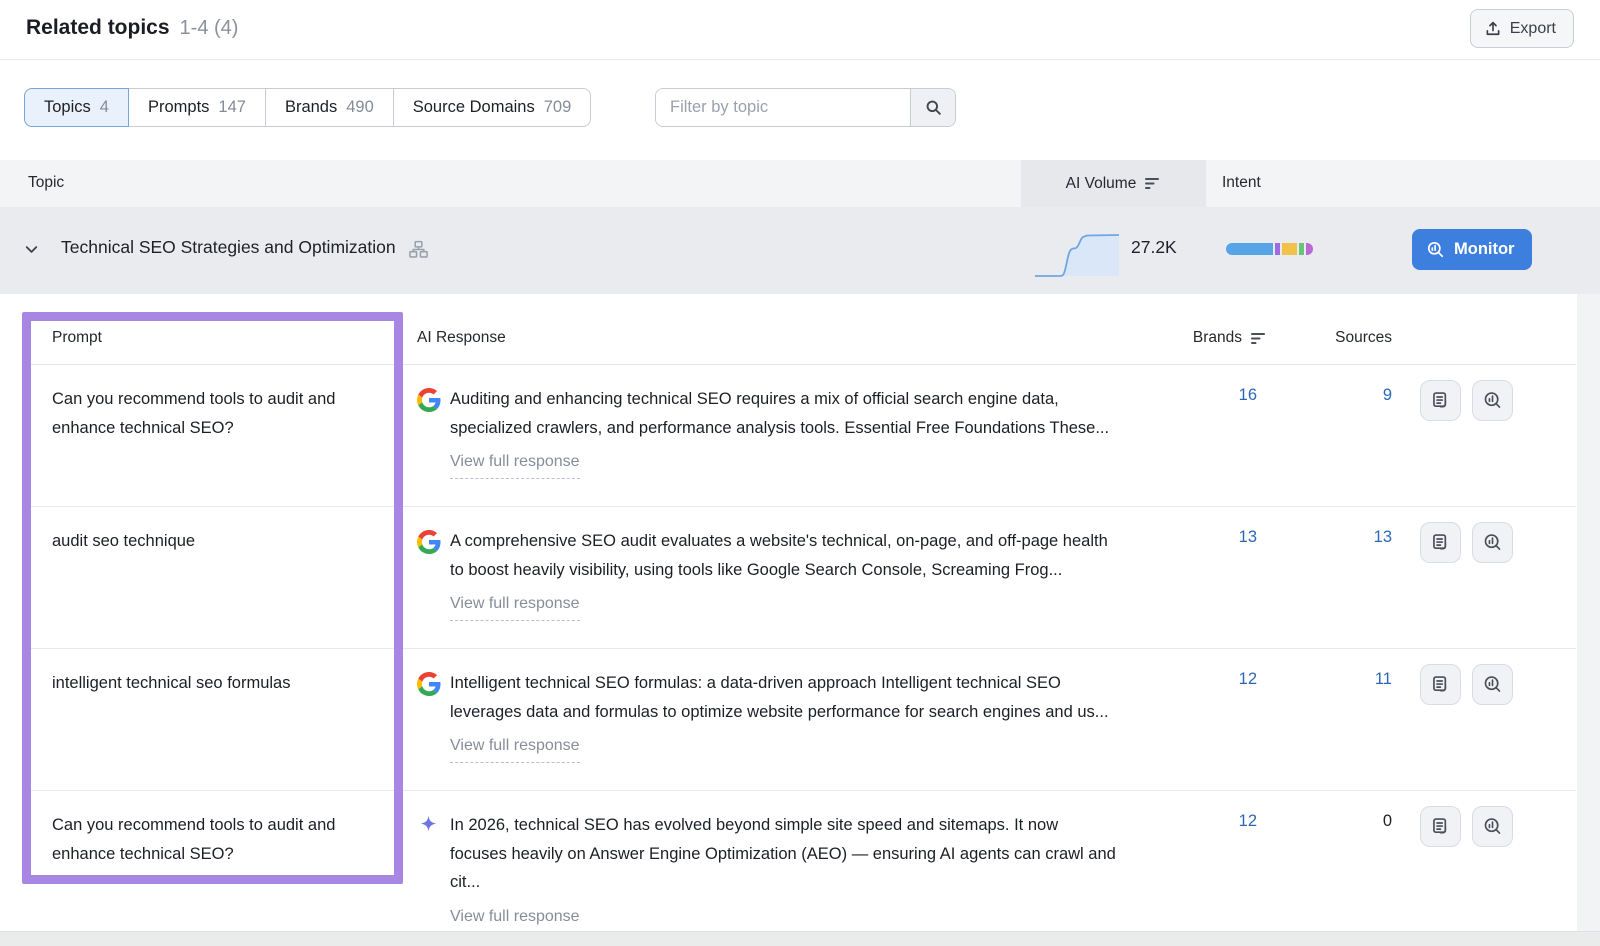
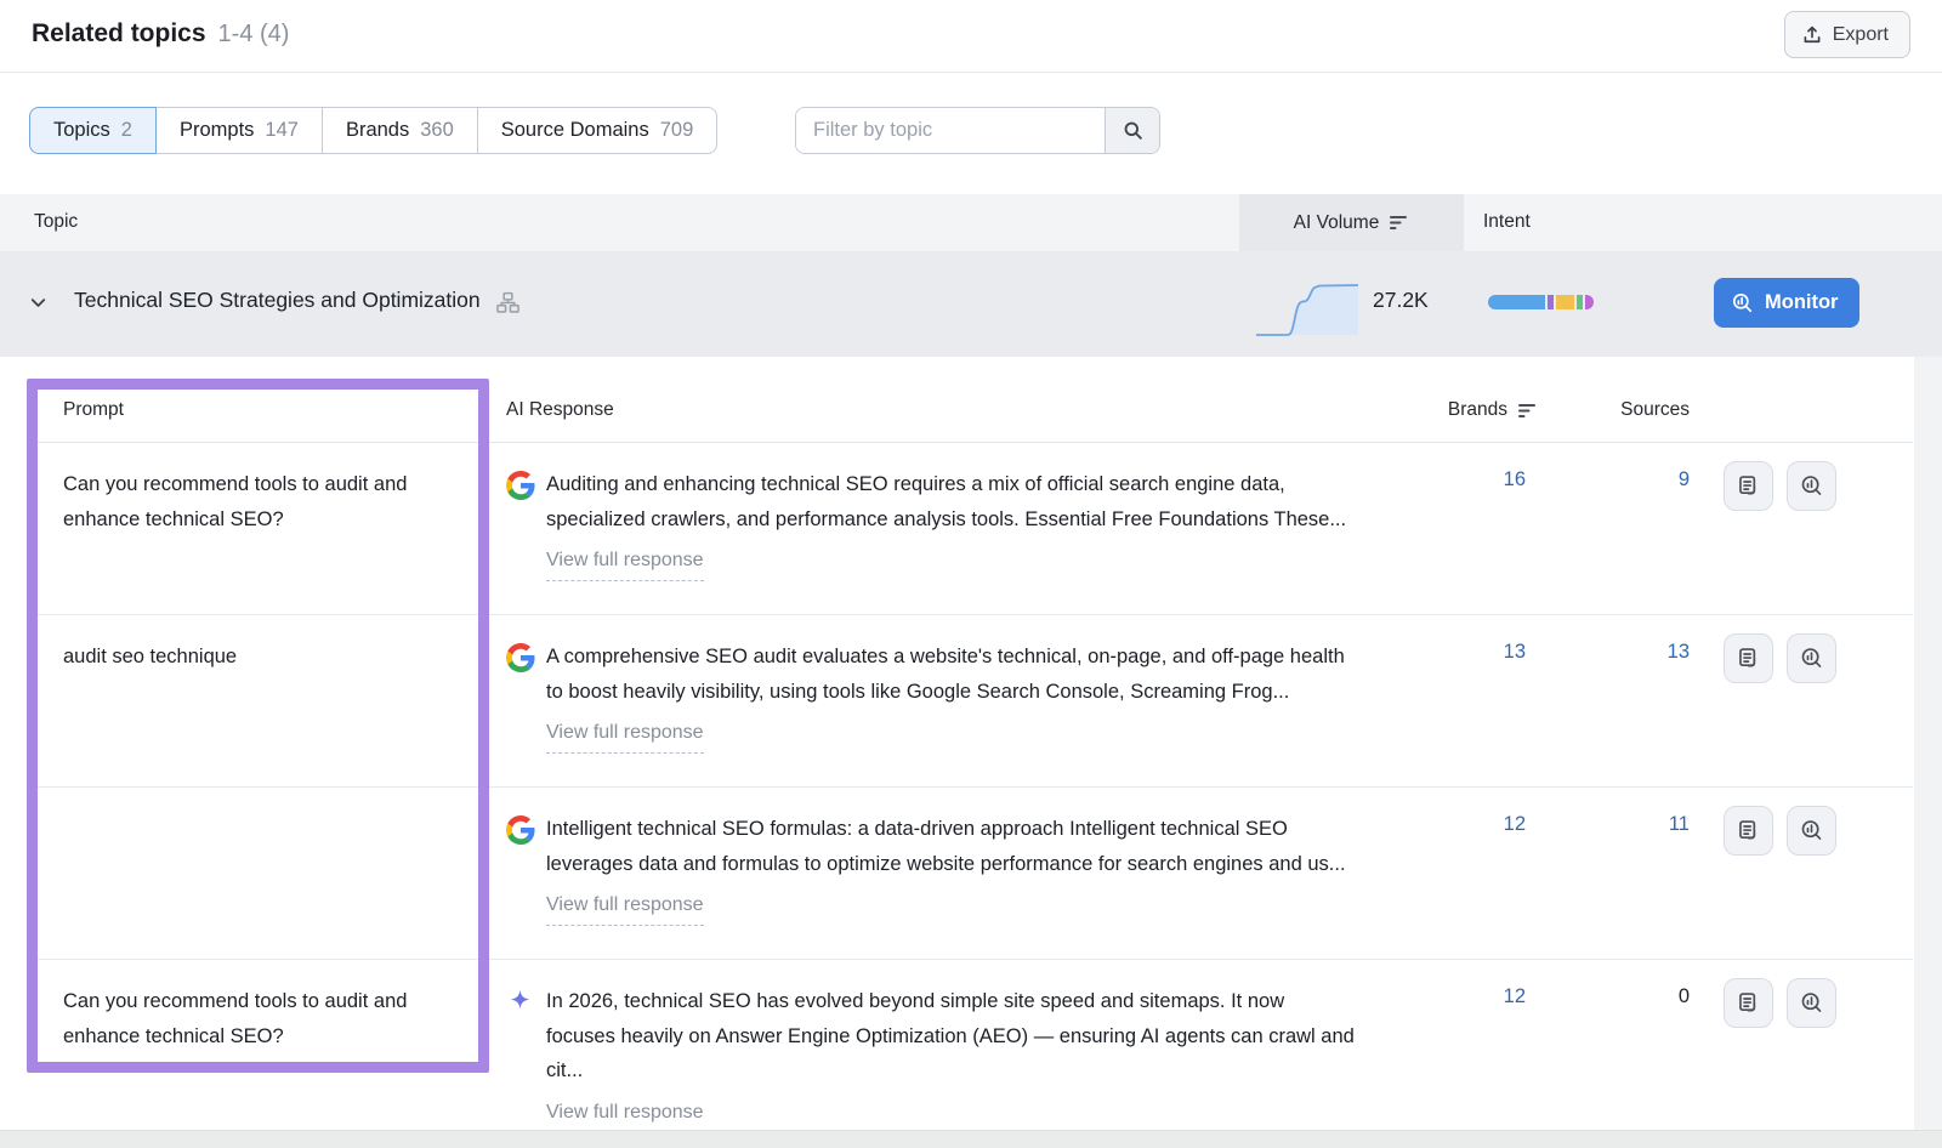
  Related topics 1-4 (4)
  Export
  Topics
- 4
+ 2
  Prompts
  147
  Brands
- 490
+ 360
  Source Domains
  709
  Filter by topic
  Topic
  AI Volume
  Intent
  Technical SEO Strategies and Optimization
  27.2K
  Monitor
  Prompt
  AI Response
  Brands
  Sources
  Can you recommend tools to audit and enhance technical SEO?
  Auditing and enhancing technical SEO requires a mix of official search engine data, specialized crawlers, and performance analysis tools. Essential Free Foundations These...
  View full response
  16
  9
  audit seo technique
  A comprehensive SEO audit evaluates a website's technical, on-page, and off-page health to boost heavily visibility, using tools like Google Search Console, Screaming Frog...
  View full response
  13
  13
- intelligent technical seo formulas
  Intelligent technical SEO formulas: a data-driven approach Intelligent technical SEO leverages data and formulas to optimize website performance for search engines and us...
  View full response
  12
  11
  Can you recommend tools to audit and enhance technical SEO?
  In 2026, technical SEO has evolved beyond simple site speed and sitemaps. It now focuses heavily on Answer Engine Optimization (AEO) — ensuring AI agents can crawl and cit...
  View full response
  12
  0
